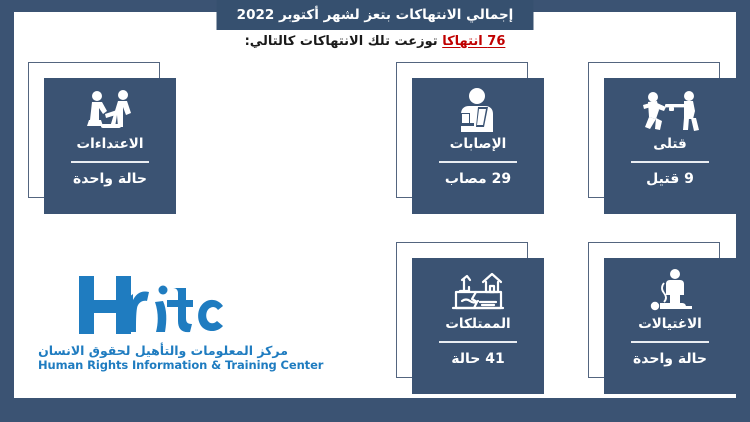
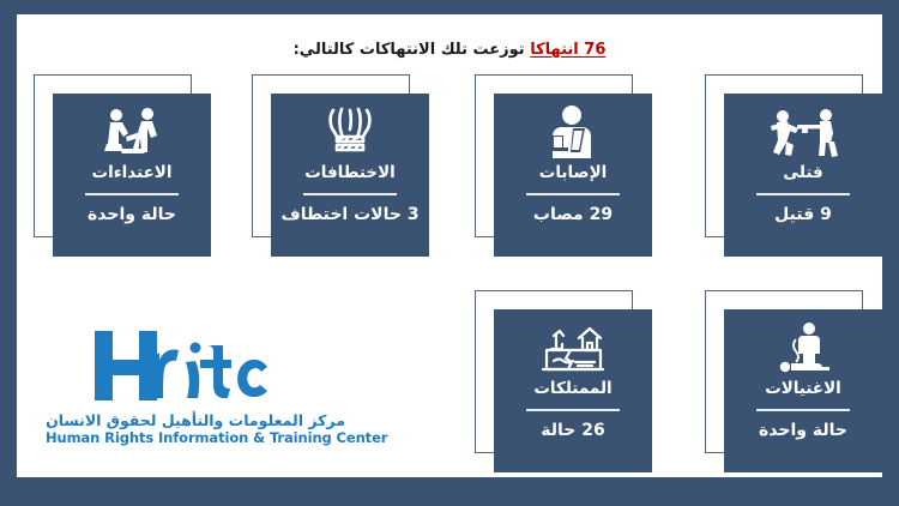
- إجمالي الانتهاكات بتعز لشهر أكتوبر 2022
  76 انتهاكا توزعت تلك الانتهاكات كالتالي:
  الاعتداءات
  حالة واحدة
+ الاختطافات
+ 3 حالات اختطاف
  الإصابات
  29 مصاب
  قتلى
  9 قتيل
  الممتلكات
- 41 حالة
+ 26 حالة
  الاغتيالات
  حالة واحدة
  مركز المعلومات والتأهيل لحقوق الانسان
  Human Rights Information & Training Center
